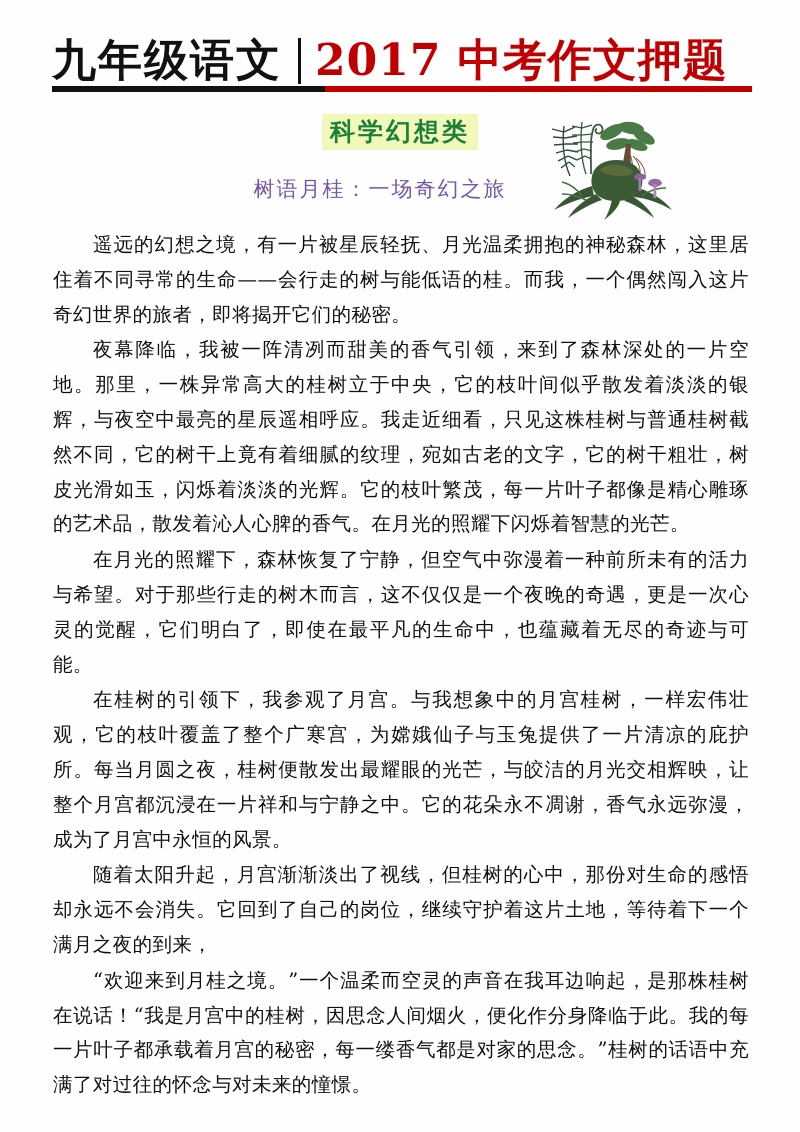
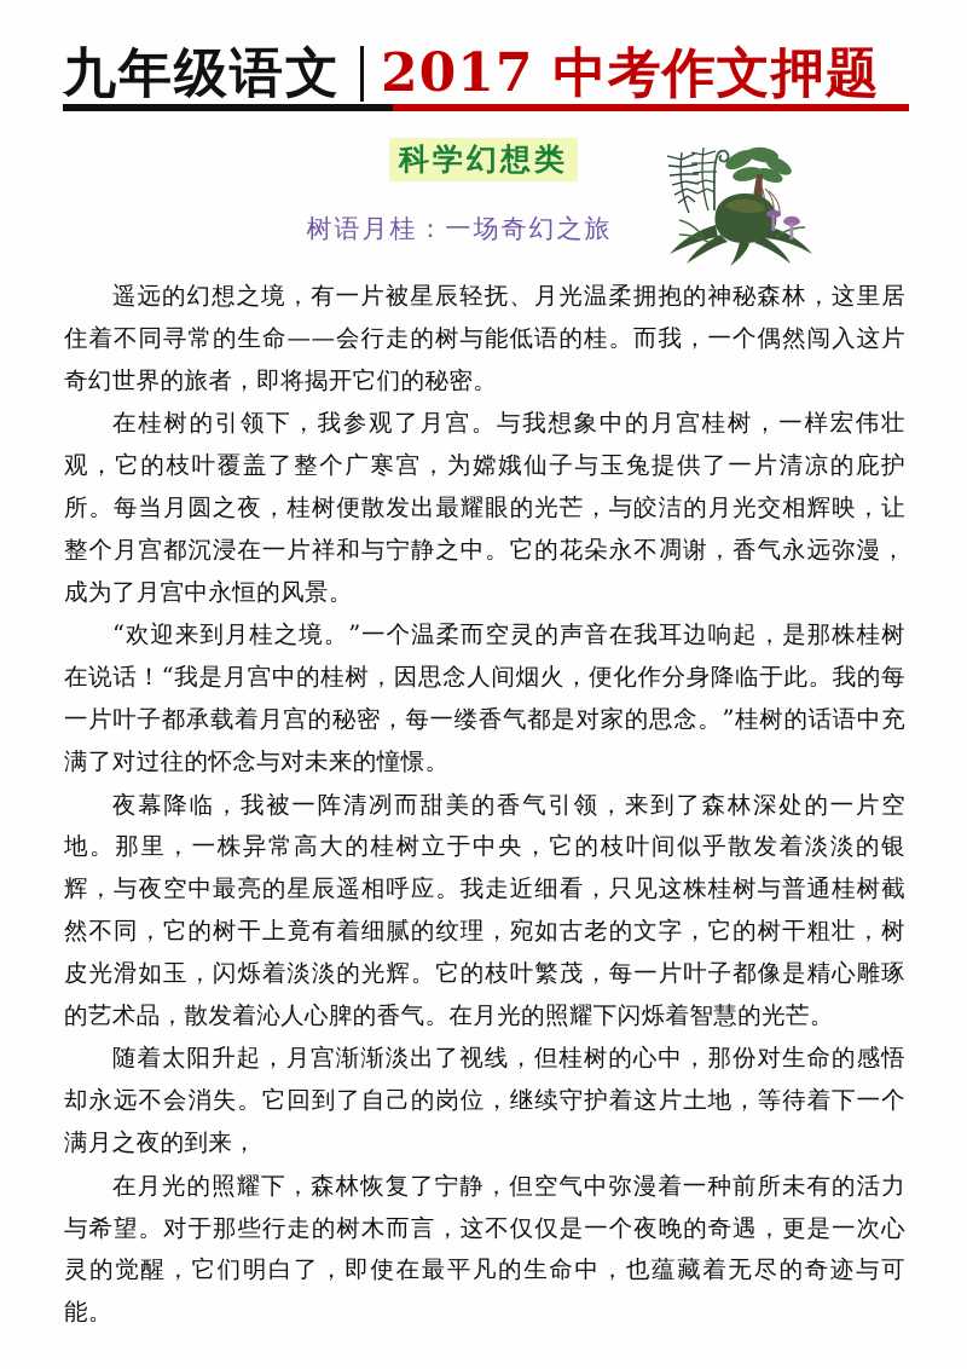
  九年级语文
  2017 中考作文押题
  科学幻想类
  树语月桂：一场奇幻之旅
  遥远的幻想之境，有一片被星辰轻抚、月光温柔拥抱的神秘森林，这里居住着不同寻常的生命——会行走的树与能低语的桂。而我，一个偶然闯入这片奇幻世界的旅者，即将揭开它们的秘密。
- 夜幕降临，我被一阵清冽而甜美的香气引领，来到了森林深处的一片空地。那里，一株异常高大的桂树立于中央，它的枝叶间似乎散发着淡淡的银辉，与夜空中最亮的星辰遥相呼应。我走近细看，只见这株桂树与普通桂树截然不同，它的树干上竟有着细腻的纹理，宛如古老的文字，它的树干粗壮，树皮光滑如玉，闪烁着淡淡的光辉。它的枝叶繁茂，每一片叶子都像是精心雕琢的艺术品，散发着沁人心脾的香气。在月光的照耀下闪烁着智慧的光芒。
+ 在桂树的引领下，我参观了月宫。与我想象中的月宫桂树，一样宏伟壮观，它的枝叶覆盖了整个广寒宫，为嫦娥仙子与玉兔提供了一片清凉的庇护所。每当月圆之夜，桂树便散发出最耀眼的光芒，与皎洁的月光交相辉映，让整个月宫都沉浸在一片祥和与宁静之中。它的花朵永不凋谢，香气永远弥漫，成为了月宫中永恒的风景。
- 在月光的照耀下，森林恢复了宁静，但空气中弥漫着一种前所未有的活力与希望。对于那些行走的树木而言，这不仅仅是一个夜晚的奇遇，更是一次心灵的觉醒，它们明白了，即使在最平凡的生命中，也蕴藏着无尽的奇迹与可能。
+ “欢迎来到月桂之境。”一个温柔而空灵的声音在我耳边响起，是那株桂树在说话！“我是月宫中的桂树，因思念人间烟火，便化作分身降临于此。我的每一片叶子都承载着月宫的秘密，每一缕香气都是对家的思念。”桂树的话语中充满了对过往的怀念与对未来的憧憬。
- 在桂树的引领下，我参观了月宫。与我想象中的月宫桂树，一样宏伟壮观，它的枝叶覆盖了整个广寒宫，为嫦娥仙子与玉兔提供了一片清凉的庇护所。每当月圆之夜，桂树便散发出最耀眼的光芒，与皎洁的月光交相辉映，让整个月宫都沉浸在一片祥和与宁静之中。它的花朵永不凋谢，香气永远弥漫，成为了月宫中永恒的风景。
+ 夜幕降临，我被一阵清冽而甜美的香气引领，来到了森林深处的一片空地。那里，一株异常高大的桂树立于中央，它的枝叶间似乎散发着淡淡的银辉，与夜空中最亮的星辰遥相呼应。我走近细看，只见这株桂树与普通桂树截然不同，它的树干上竟有着细腻的纹理，宛如古老的文字，它的树干粗壮，树皮光滑如玉，闪烁着淡淡的光辉。它的枝叶繁茂，每一片叶子都像是精心雕琢的艺术品，散发着沁人心脾的香气。在月光的照耀下闪烁着智慧的光芒。
  随着太阳升起，月宫渐渐淡出了视线，但桂树的心中，那份对生命的感悟却永远不会消失。它回到了自己的岗位，继续守护着这片土地，等待着下一个满月之夜的到来，
- “欢迎来到月桂之境。”一个温柔而空灵的声音在我耳边响起，是那株桂树在说话！“我是月宫中的桂树，因思念人间烟火，便化作分身降临于此。我的每一片叶子都承载着月宫的秘密，每一缕香气都是对家的思念。”桂树的话语中充满了对过往的怀念与对未来的憧憬。
+ 在月光的照耀下，森林恢复了宁静，但空气中弥漫着一种前所未有的活力与希望。对于那些行走的树木而言，这不仅仅是一个夜晚的奇遇，更是一次心灵的觉醒，它们明白了，即使在最平凡的生命中，也蕴藏着无尽的奇迹与可能。
